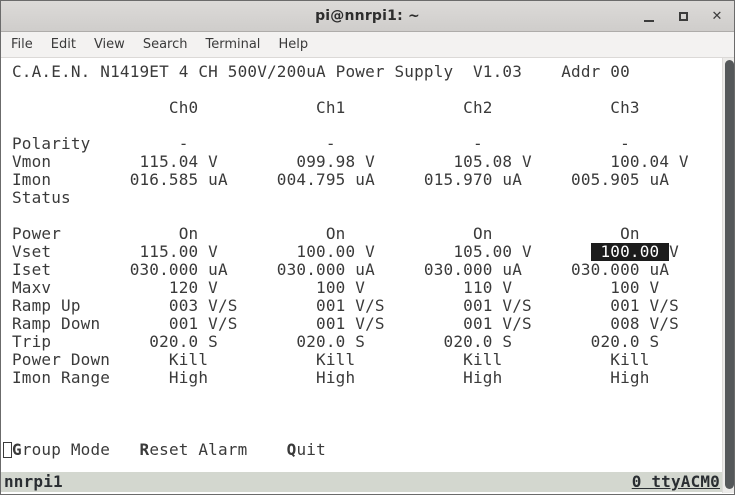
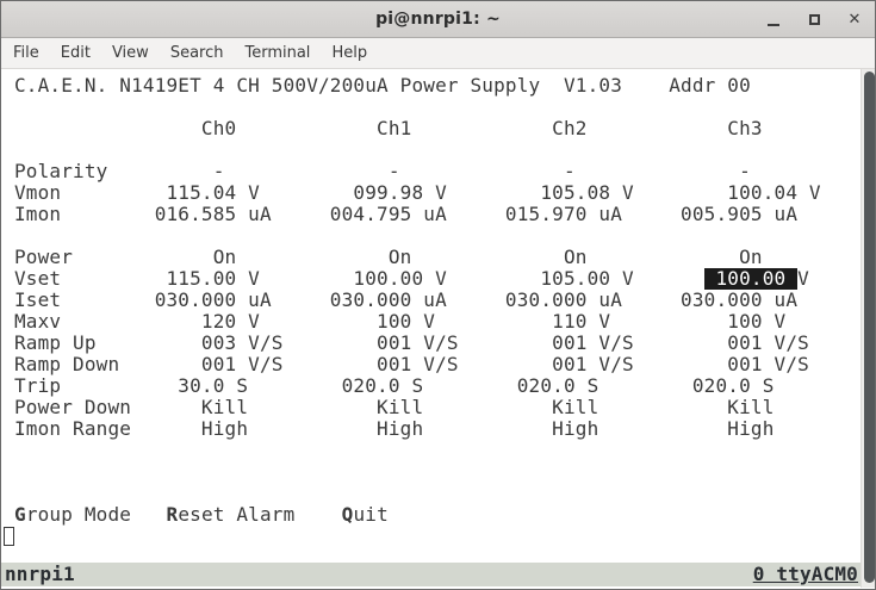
  pi@nnrpi1: ~
  ✕
  File
  Edit
  View
  Search
  Terminal
  Help
  C.A.E.N. N1419ET 4 CH 500V/200uA Power Supply V1.03 Addr 00
  Ch0 Ch1 Ch2 Ch3
  Polarity - - - -
  Vmon 115.04 V 099.98 V 105.08 V 100.04 V
  Imon 016.585 uA 004.795 uA 015.970 uA 005.905 uA
- Status
  Power On On On On
  Vset 115.00 V 100.00 V 105.00 V 100.00 V
  Iset 030.000 uA 030.000 uA 030.000 uA 030.000 uA
  Maxv 120 V 100 V 110 V 100 V
  Ramp Up 003 V/S 001 V/S 001 V/S 001 V/S
- Ramp Down 001 V/S 001 V/S 001 V/S 008 V/S
+ Ramp Down 001 V/S 001 V/S 001 V/S 001 V/S
- Trip 020.0 S 020.0 S 020.0 S 020.0 S
+ Trip 30.0 S 020.0 S 020.0 S 020.0 S
  Power Down Kill Kill Kill Kill
  Imon Range High High High High
  Group Mode Reset Alarm Quit
  nnrpi1
  0 ttyACM0
